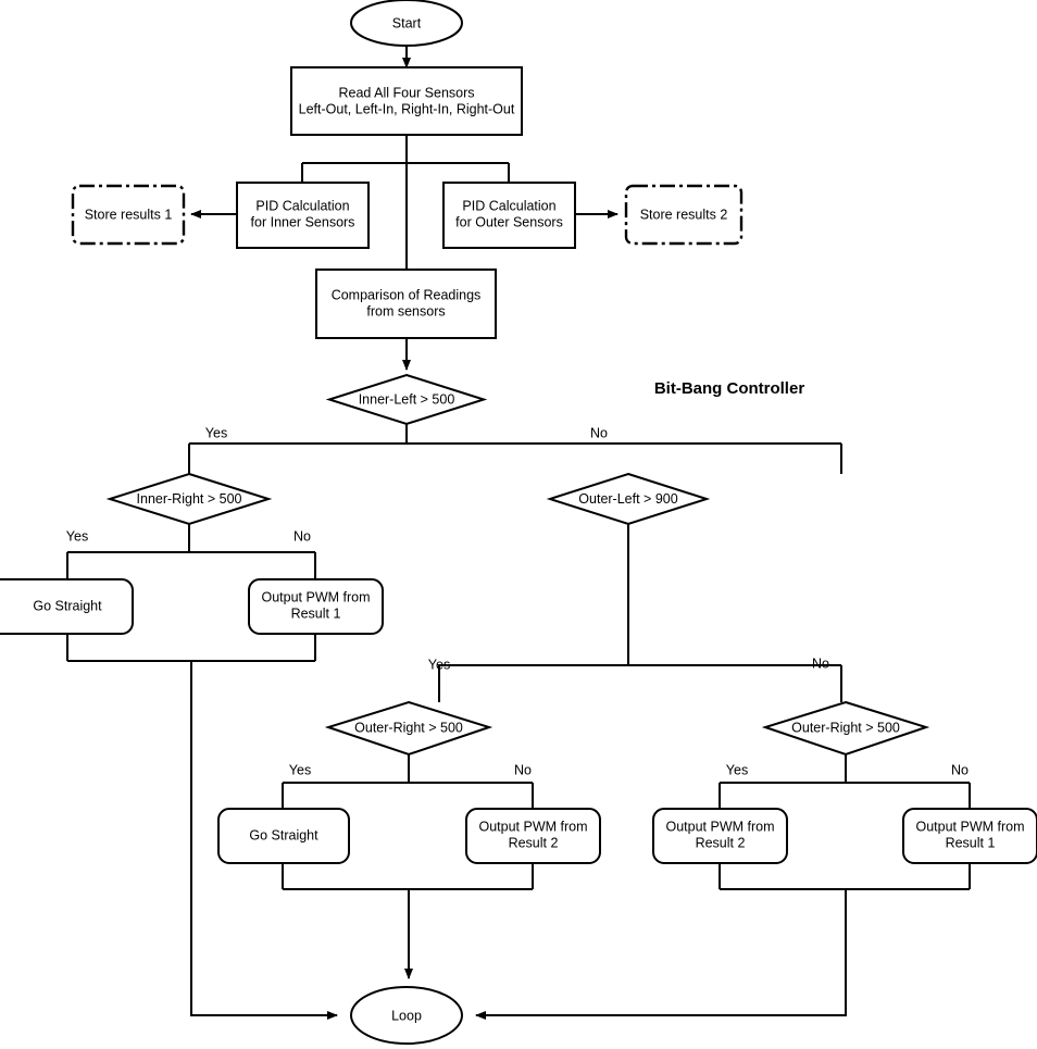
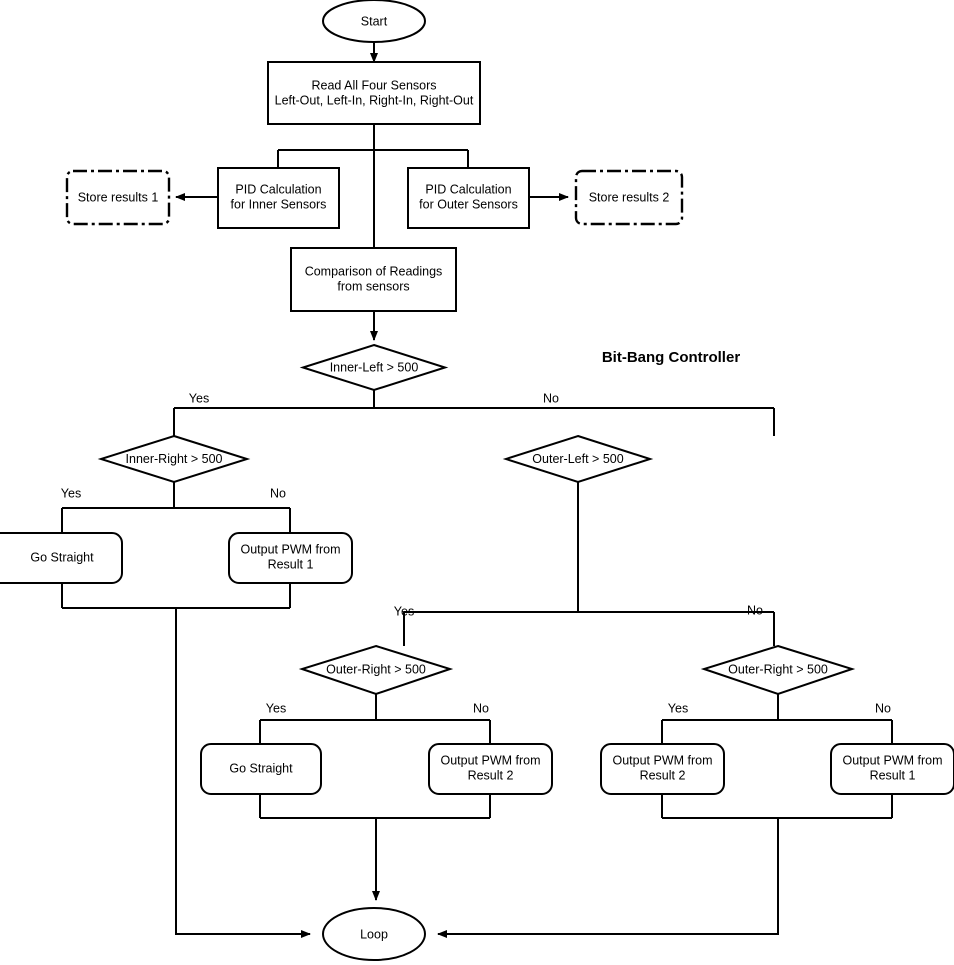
  Start
  Read All Four Sensors
  Left-Out, Left-In, Right-In, Right-Out
  Store results 1
  PID Calculation
  for Inner Sensors
  PID Calculation
  for Outer Sensors
  Store results 2
  Comparison of Readings
  from sensors
  Inner-Left > 500
  Inner-Right > 500
- Outer-Left > 900
+ Outer-Left > 500
  Outer-Right > 500
  Outer-Right > 500
  Go Straight
  Output PWM from
  Result 1
  Go Straight
  Output PWM from
  Result 2
  Output PWM from
  Result 2
  Output PWM from
  Result 1
  Loop
  Yes
  No
  Yes
  No
  Yes
  No
  Yes
  No
  Yes
  No
  Bit-Bang Controller
